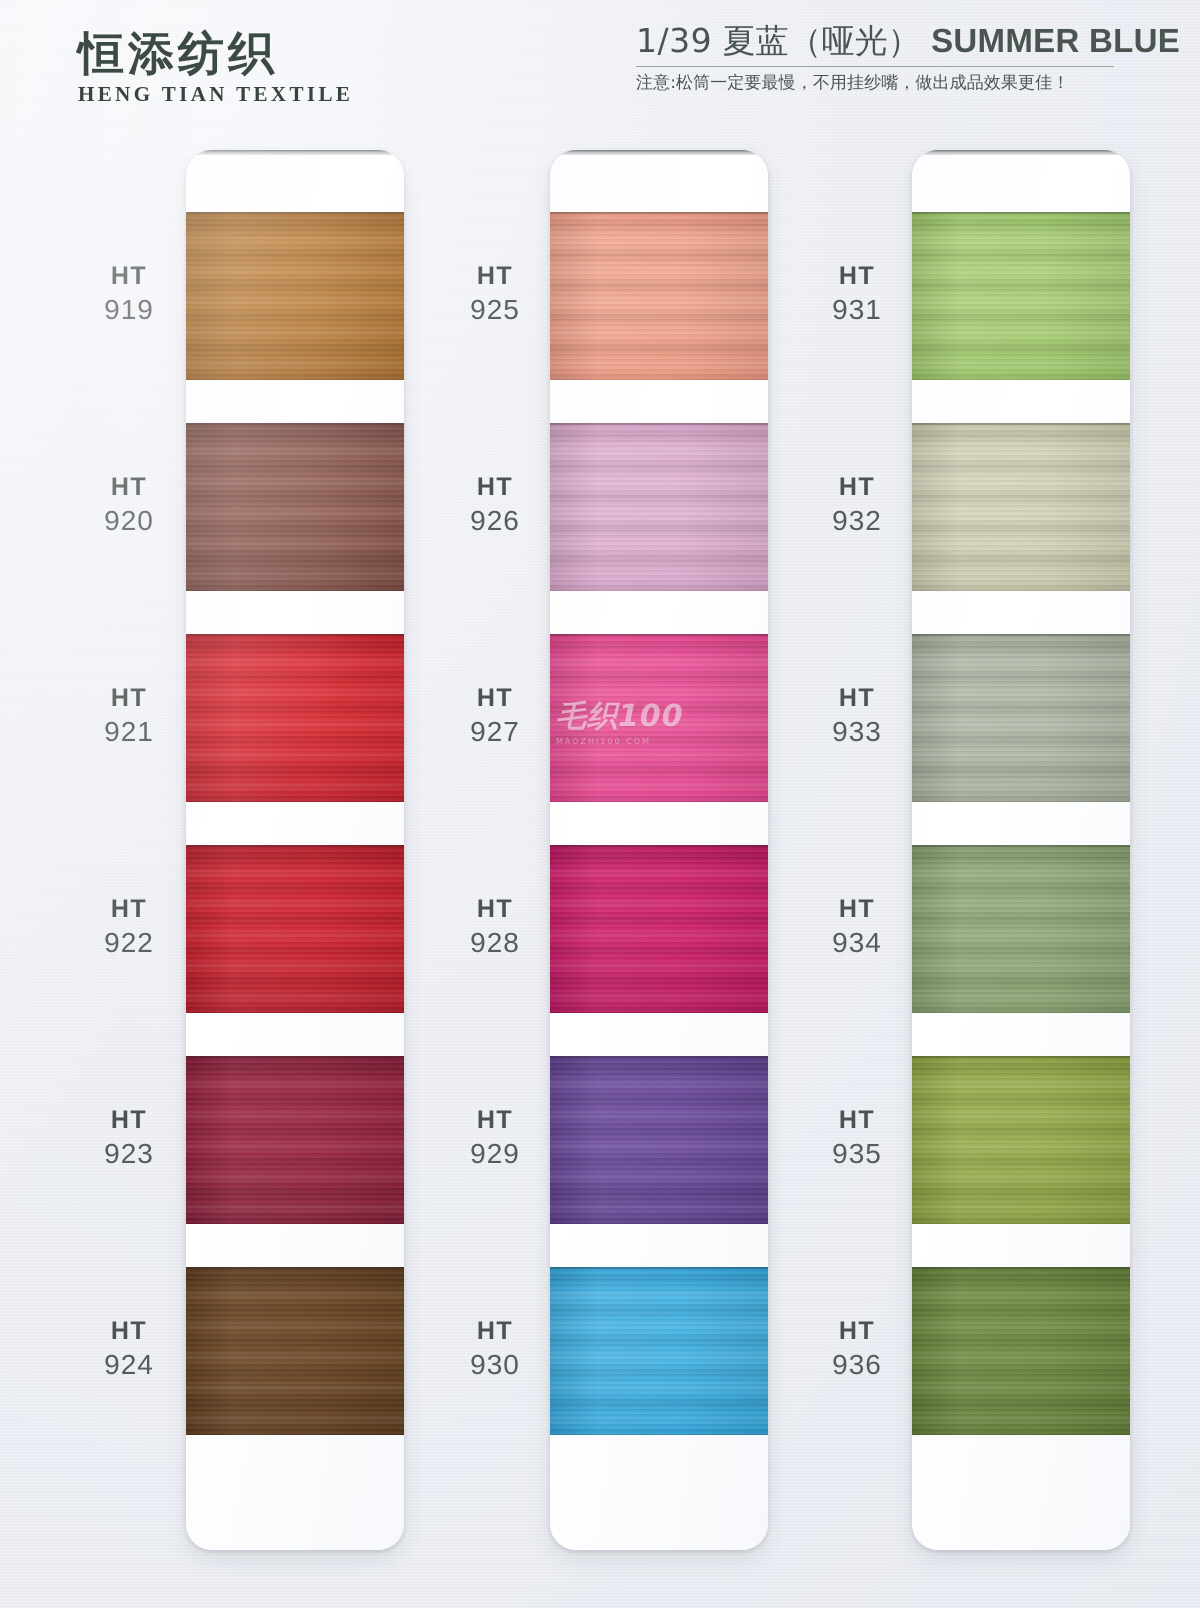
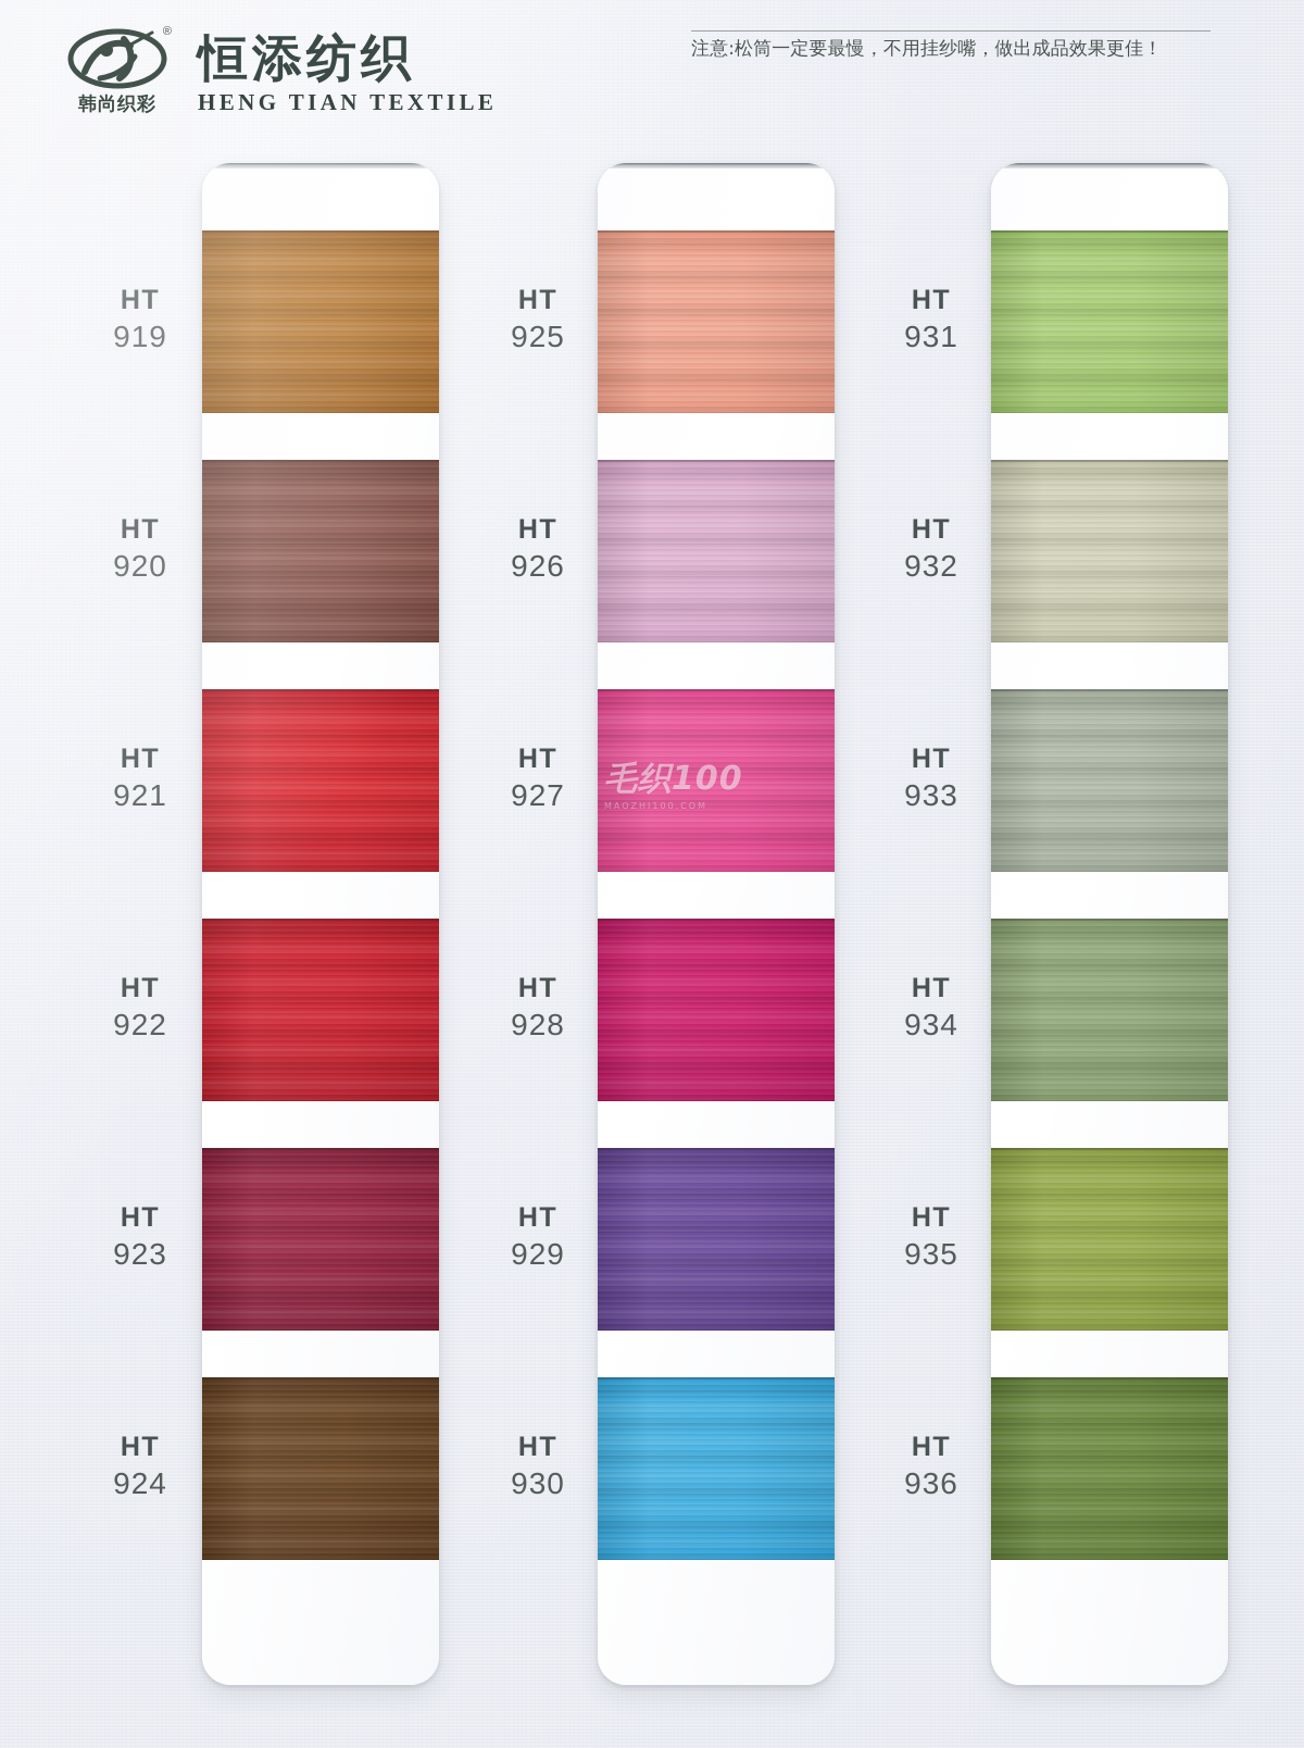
+ ®
+ 韩尚织彩
  恒添纺织
  HENG TIAN TEXTILE
- 1/39 夏蓝（哑光） SUMMER BLUE
  注意:松筒一定要最慢，不用挂纱嘴，做出成品效果更佳！
